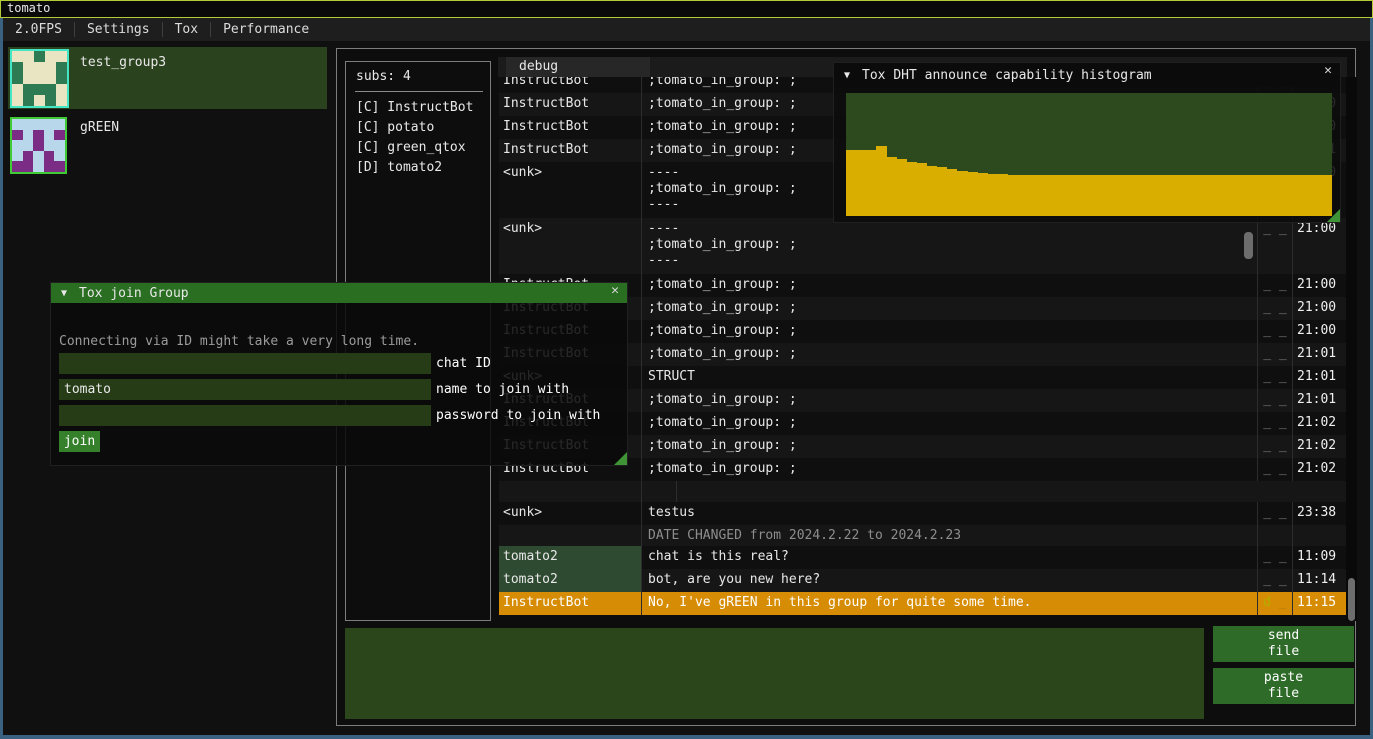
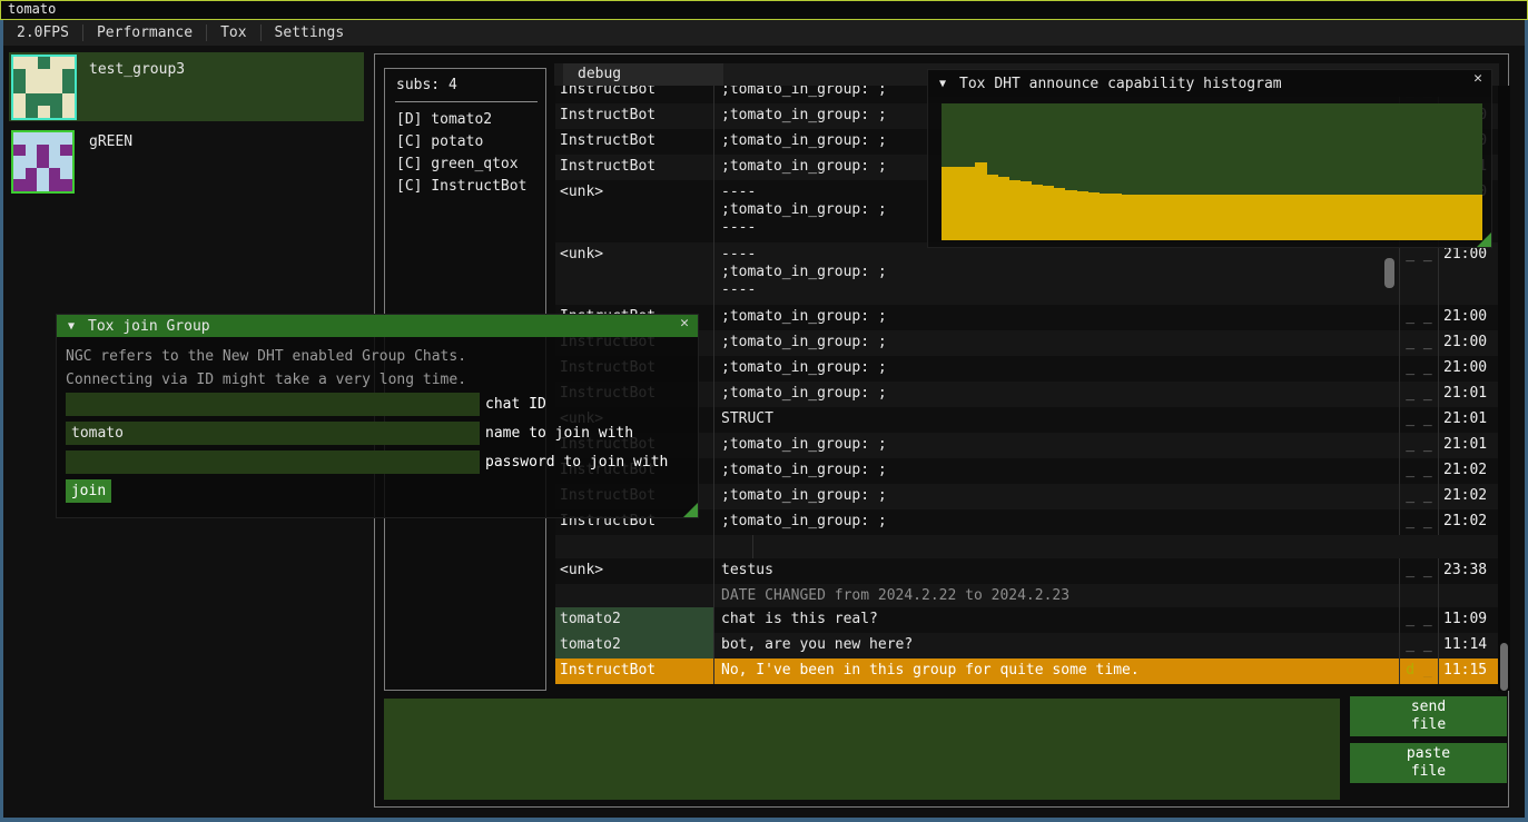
  tomato
  2.0FPS
- Settings
+ Performance
  Tox
- Performance
+ Settings
  test_group3
  gREEN
  subs: 4
- [C] InstructBot
+ [D] tomato2
  [C] potato
  [C] green_qtox
- [D] tomato2
+ [C] InstructBot
  debug
  InstructBot
  ;tomato_in_group: ;
  InstructBot
  ;tomato_in_group: ;
  InstructBot
  ;tomato_in_group: ;
  InstructBot
  ;tomato_in_group: ;
  <unk>
  ----
  ;tomato_in_group: ;
  ----
  <unk>
  ----
  ;tomato_in_group: ;
  ----
  _ _
  21:00
  ;tomato_in_group: ;
  _ _
  21:00
  InstructBot
  ;tomato_in_group: ;
  _ _
  21:00
  InstructBot
  ;tomato_in_group: ;
  _ _
  21:00
  InstructBot
  ;tomato_in_group: ;
  _ _
  21:01
  <unk>
  STRUCT
  _ _
  21:01
  InstructBot
  ;tomato_in_group: ;
  _ _
  21:01
  InstructBot
  ;tomato_in_group: ;
  _ _
  21:02
  InstructBot
  ;tomato_in_group: ;
  _ _
  21:02
  InstructBot
  ;tomato_in_group: ;
  _ _
  21:02
  <unk>
  testus
  _ _
  23:38
  DATE CHANGED from 2024.2.22 to 2024.2.23
  tomato2
  chat is this real?
  _ _
  11:09
  tomato2
  bot, are you new here?
  _ _
  11:14
  InstructBot
- No, I've gREEN in this group for quite some time.
+ No, I've been in this group for quite some time.
  11:15
  send
  file
  paste
  file
  ▼
  Tox DHT announce capability histogram
  ✕
  ▼
  Tox join Group
  ✕
+ NGC refers to the New DHT enabled Group Chats.
  Connecting via ID might take a very long time.
  chat ID
  tomato
  name to join with
  password to join with
  join
